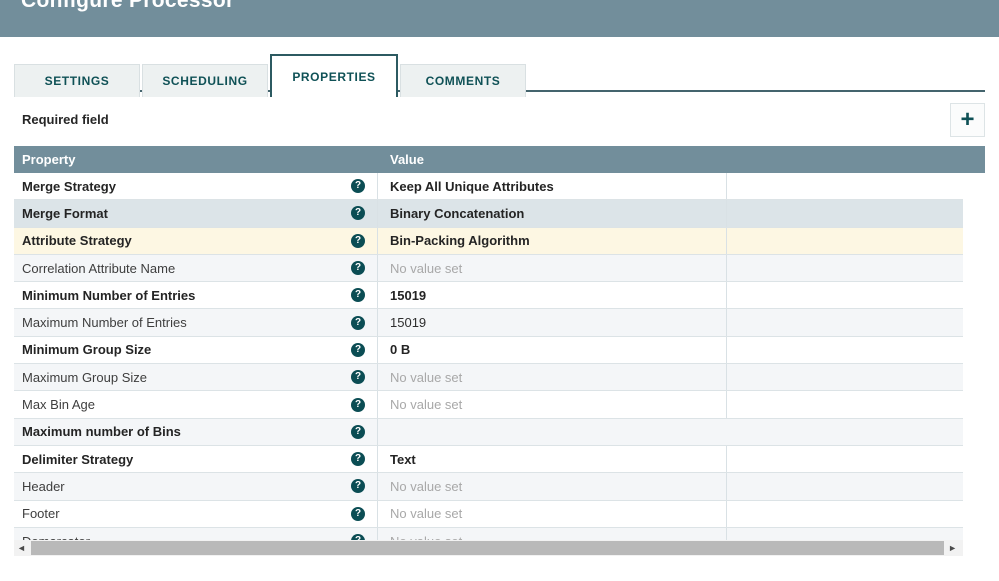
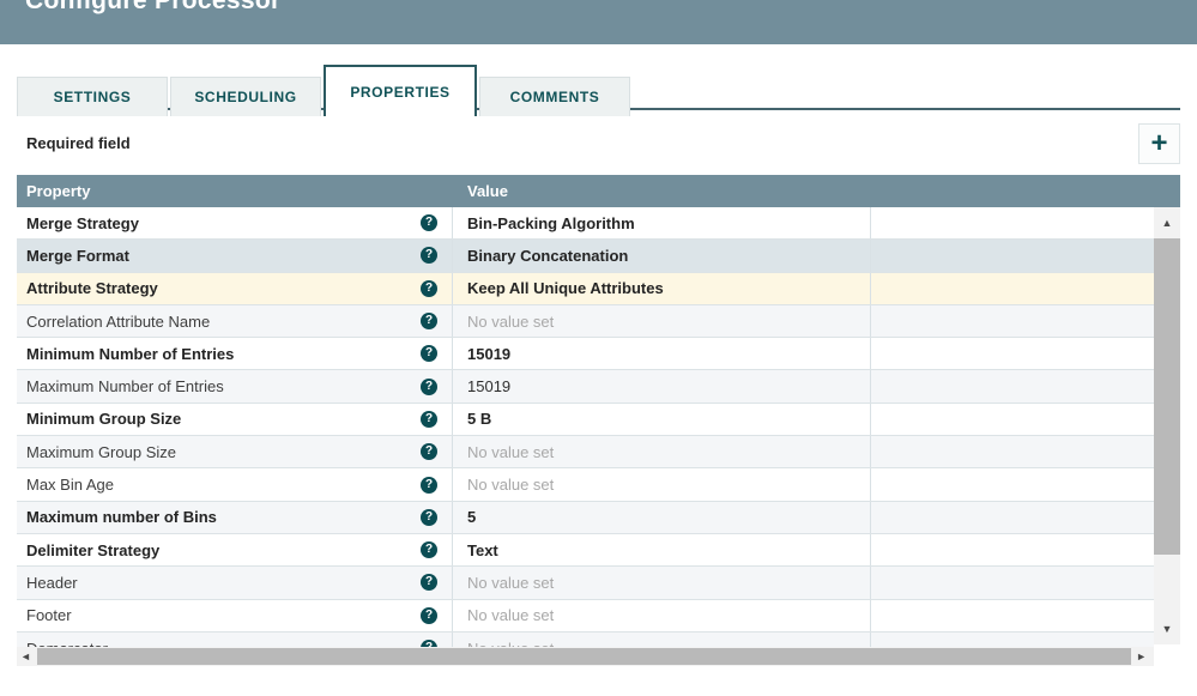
  Configure Processor
  SETTINGS
  SCHEDULING
  PROPERTIES
  COMMENTS
  Required field
  +
  Property
  Value
  Merge Strategy
  ?
- Keep All Unique Attributes
+ Bin-Packing Algorithm
  Merge Format
  ?
  Binary Concatenation
  Attribute Strategy
  ?
- Bin-Packing Algorithm
+ Keep All Unique Attributes
  Correlation Attribute Name
  ?
  No value set
  Minimum Number of Entries
  ?
  15019
  Maximum Number of Entries
  ?
  15019
  Minimum Group Size
  ?
- 0 B
+ 5 B
  Maximum Group Size
  ?
  No value set
  Max Bin Age
  ?
  No value set
  Maximum number of Bins
  ?
+ 5
  Delimiter Strategy
  ?
  Text
  Header
  ?
  No value set
  Footer
  ?
  No value set
+ ▲
+ ▼
  ◄
  ►
